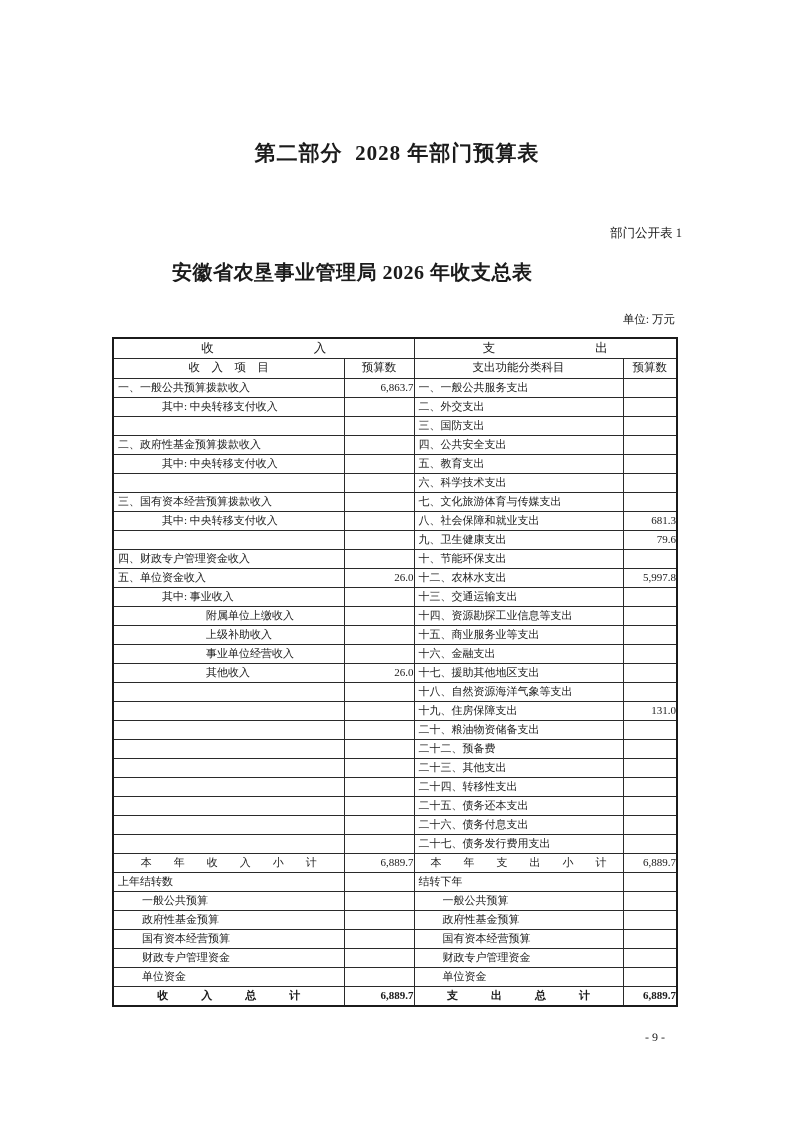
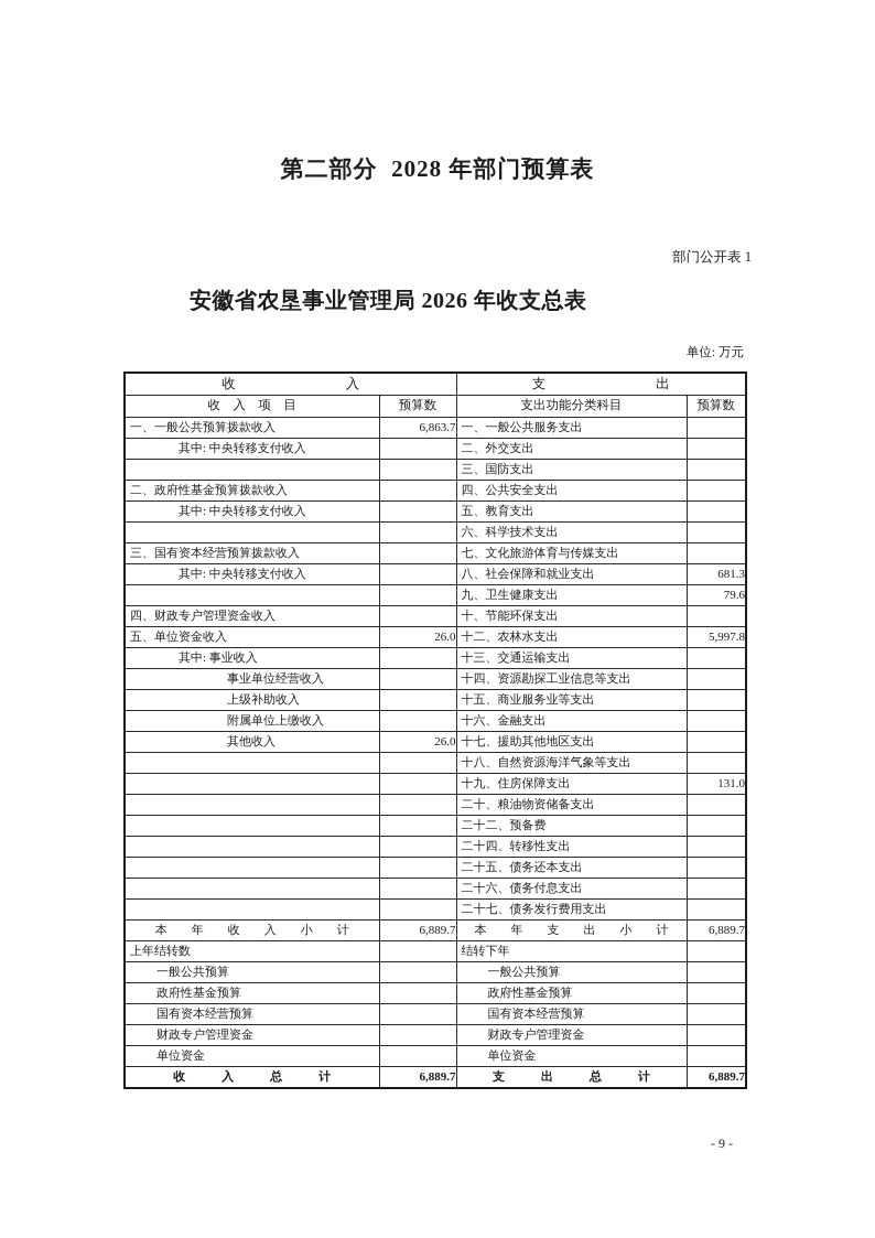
  第二部分 2028 年部门预算表
  部门公开表 1
  安徽省农垦事业管理局 2026 年收支总表
  单位: 万元
  收 入	支 出
  收 入 项 目	预算数	支出功能分类科目	预算数
  一、一般公共预算拨款收入	6,863.7	一、一般公共服务支出
  其中: 中央转移支付收入		二、外交支出
  		三、国防支出
  二、政府性基金预算拨款收入		四、公共安全支出
  其中: 中央转移支付收入		五、教育支出
  		六、科学技术支出
  三、国有资本经营预算拨款收入		七、文化旅游体育与传媒支出
  其中: 中央转移支付收入		八、社会保障和就业支出	681.3
  		九、卫生健康支出	79.6
  四、财政专户管理资金收入		十、节能环保支出
  五、单位资金收入	26.0	十二、农林水支出	5,997.8
  其中: 事业收入		十三、交通运输支出
- 附属单位上缴收入		十四、资源勘探工业信息等支出
+ 事业单位经营收入		十四、资源勘探工业信息等支出
  上级补助收入		十五、商业服务业等支出
- 事业单位经营收入		十六、金融支出
+ 附属单位上缴收入		十六、金融支出
  其他收入	26.0	十七、援助其他地区支出
  		十八、自然资源海洋气象等支出
  		十九、住房保障支出	131.0
  		二十、粮油物资储备支出
  		二十二、预备费
- 		二十三、其他支出
  		二十四、转移性支出
  		二十五、债务还本支出
  		二十六、债务付息支出
  		二十七、债务发行费用支出
  本 年 收 入 小 计	6,889.7	本 年 支 出 小 计	6,889.7
  上年结转数		结转下年
  一般公共预算		一般公共预算
  政府性基金预算		政府性基金预算
  国有资本经营预算		国有资本经营预算
  财政专户管理资金		财政专户管理资金
  单位资金		单位资金
  收 入 总 计	6,889.7	支 出 总 计	6,889.7
  - 9 -
